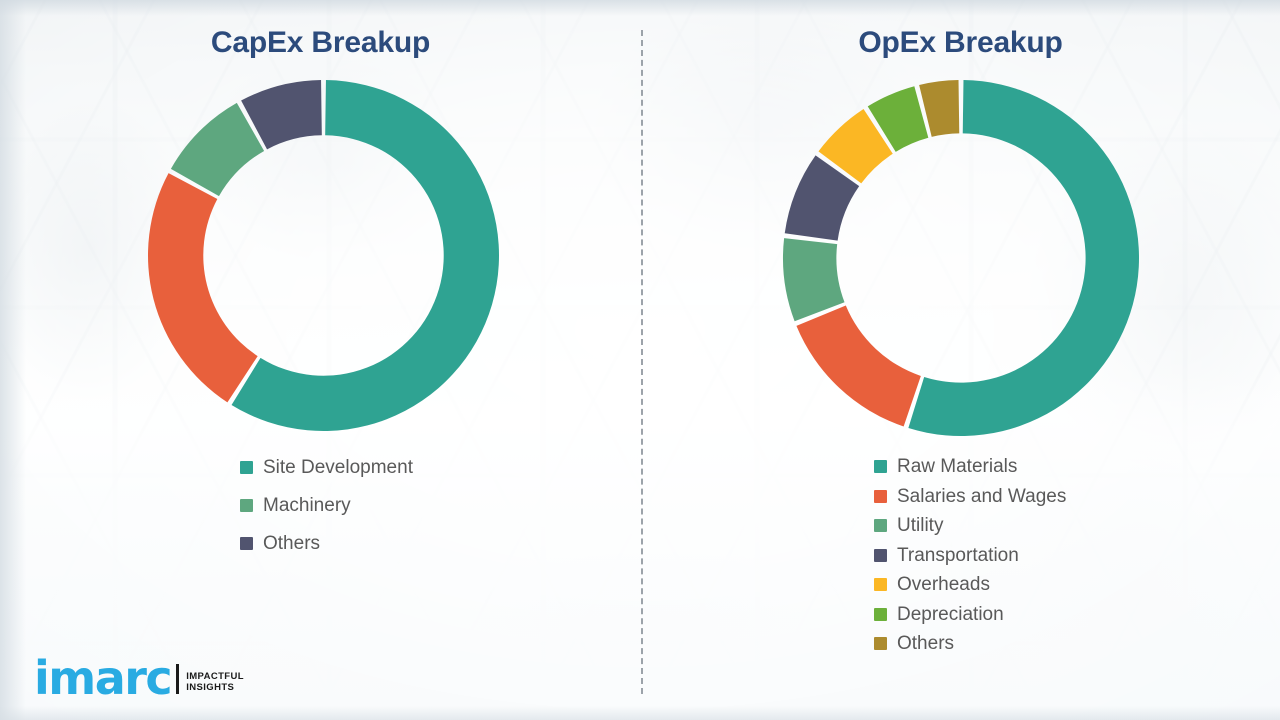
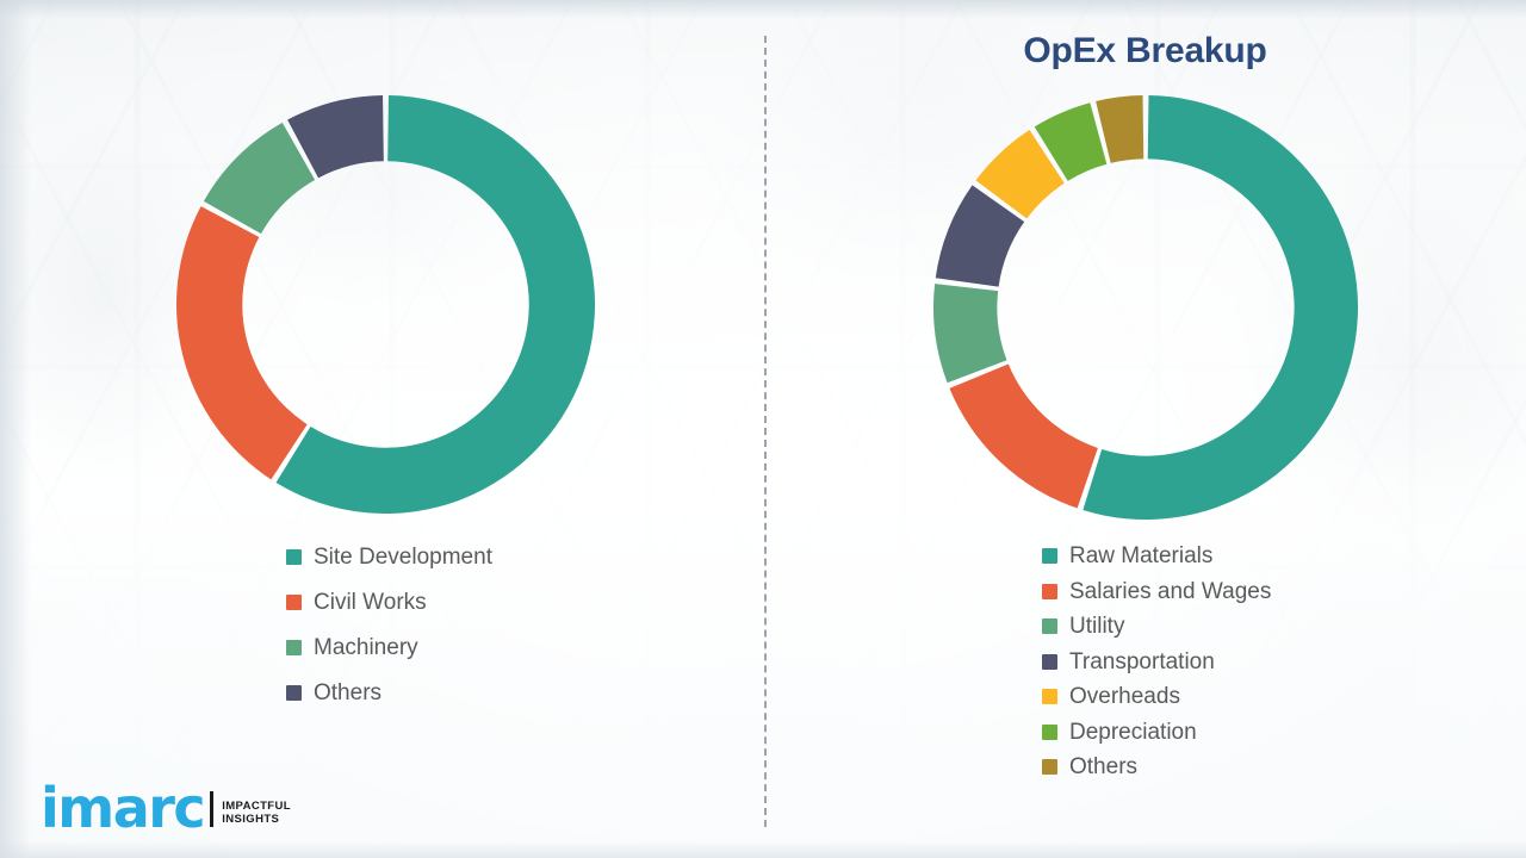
- CapEx Breakup
  Site Development
+ Civil Works
  Machinery
  Others
  OpEx Breakup
  Raw Materials
  Salaries and Wages
  Utility
  Transportation
  Overheads
  Depreciation
  Others
  imarc
  IMPACTFUL
  INSIGHTS
